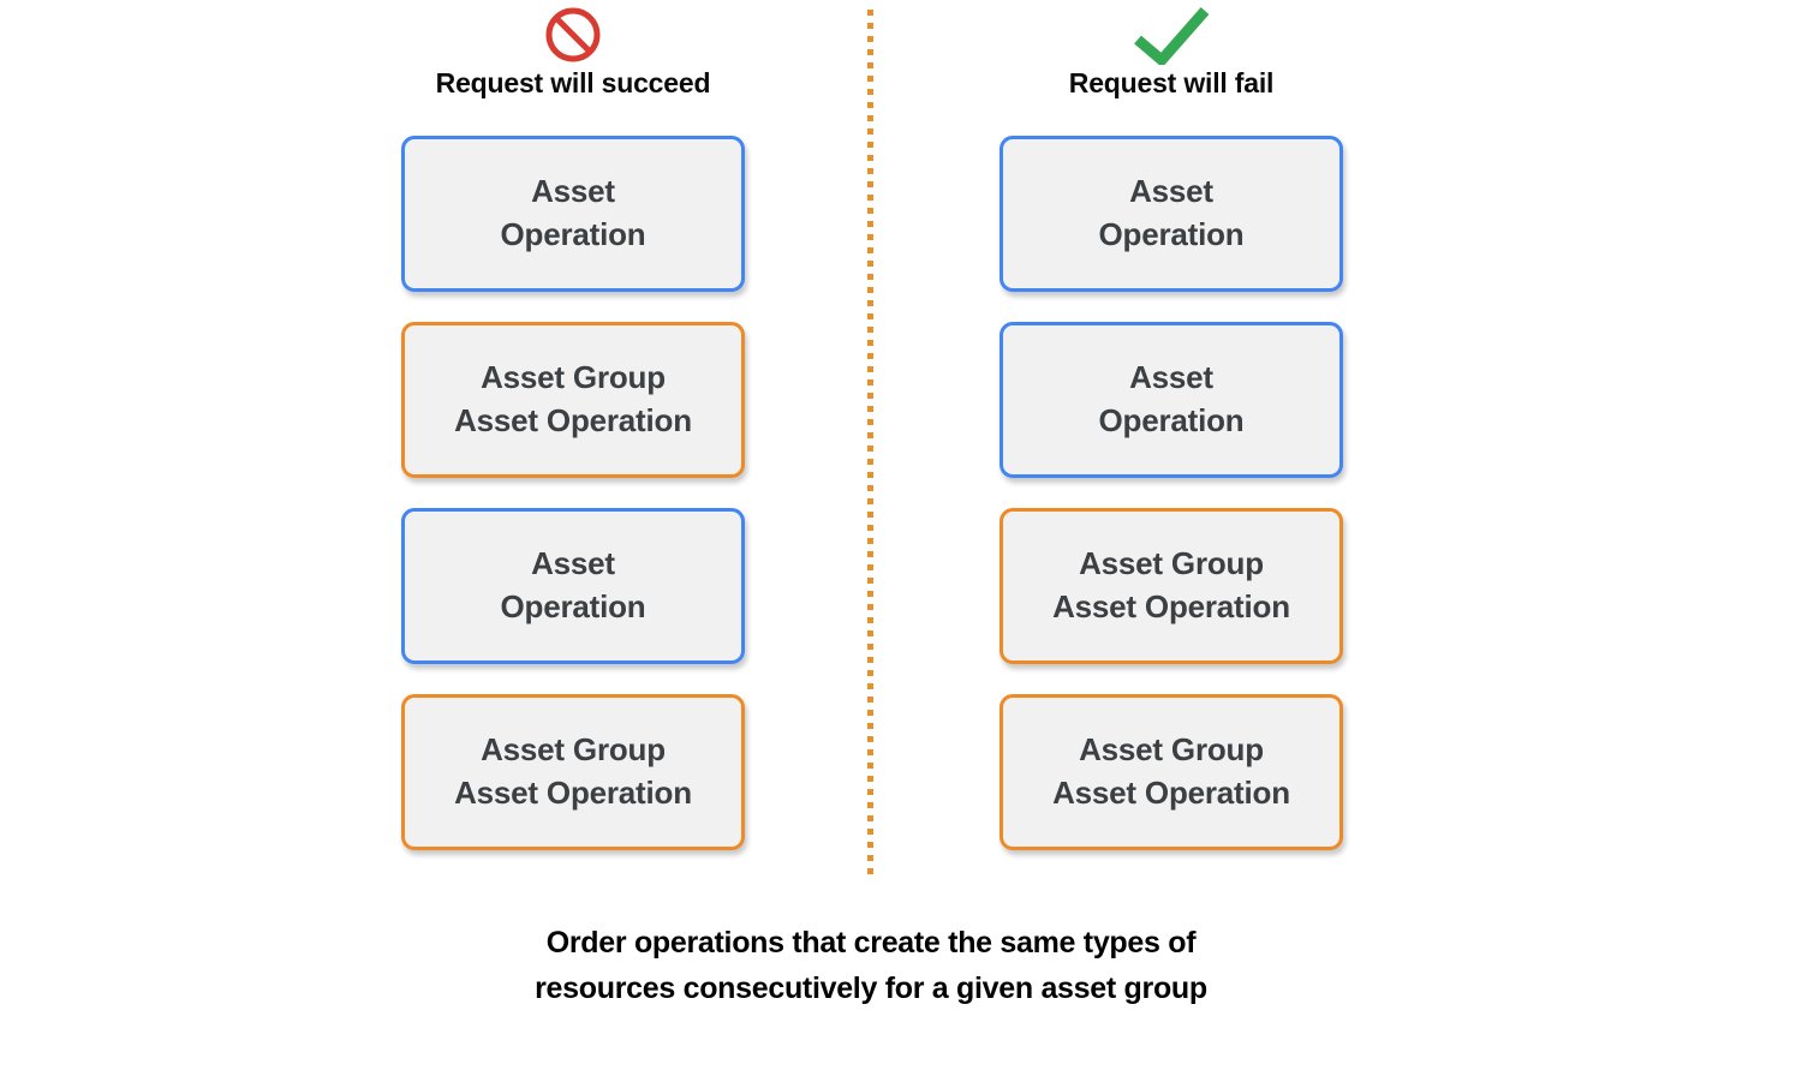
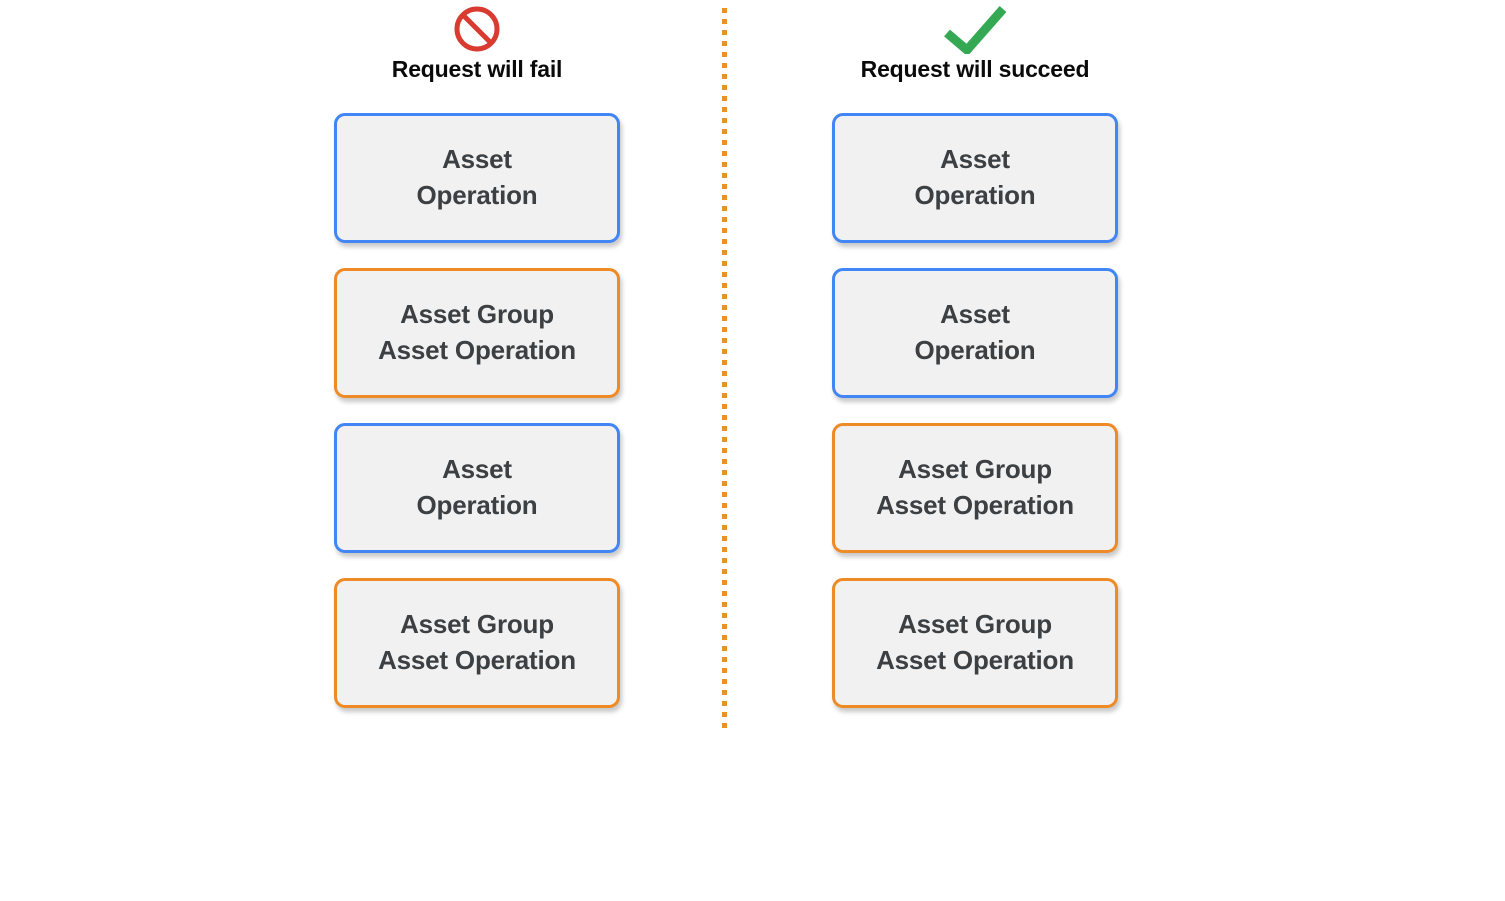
- Request will succeed
+ Request will fail
  Asset
  Operation
  Asset Group
  Asset Operation
  Asset
  Operation
  Asset Group
  Asset Operation
- Request will fail
+ Request will succeed
  Asset
  Operation
  Asset
  Operation
  Asset Group
  Asset Operation
  Asset Group
  Asset Operation
- Order operations that create the same types of
- resources consecutively for a given asset group
